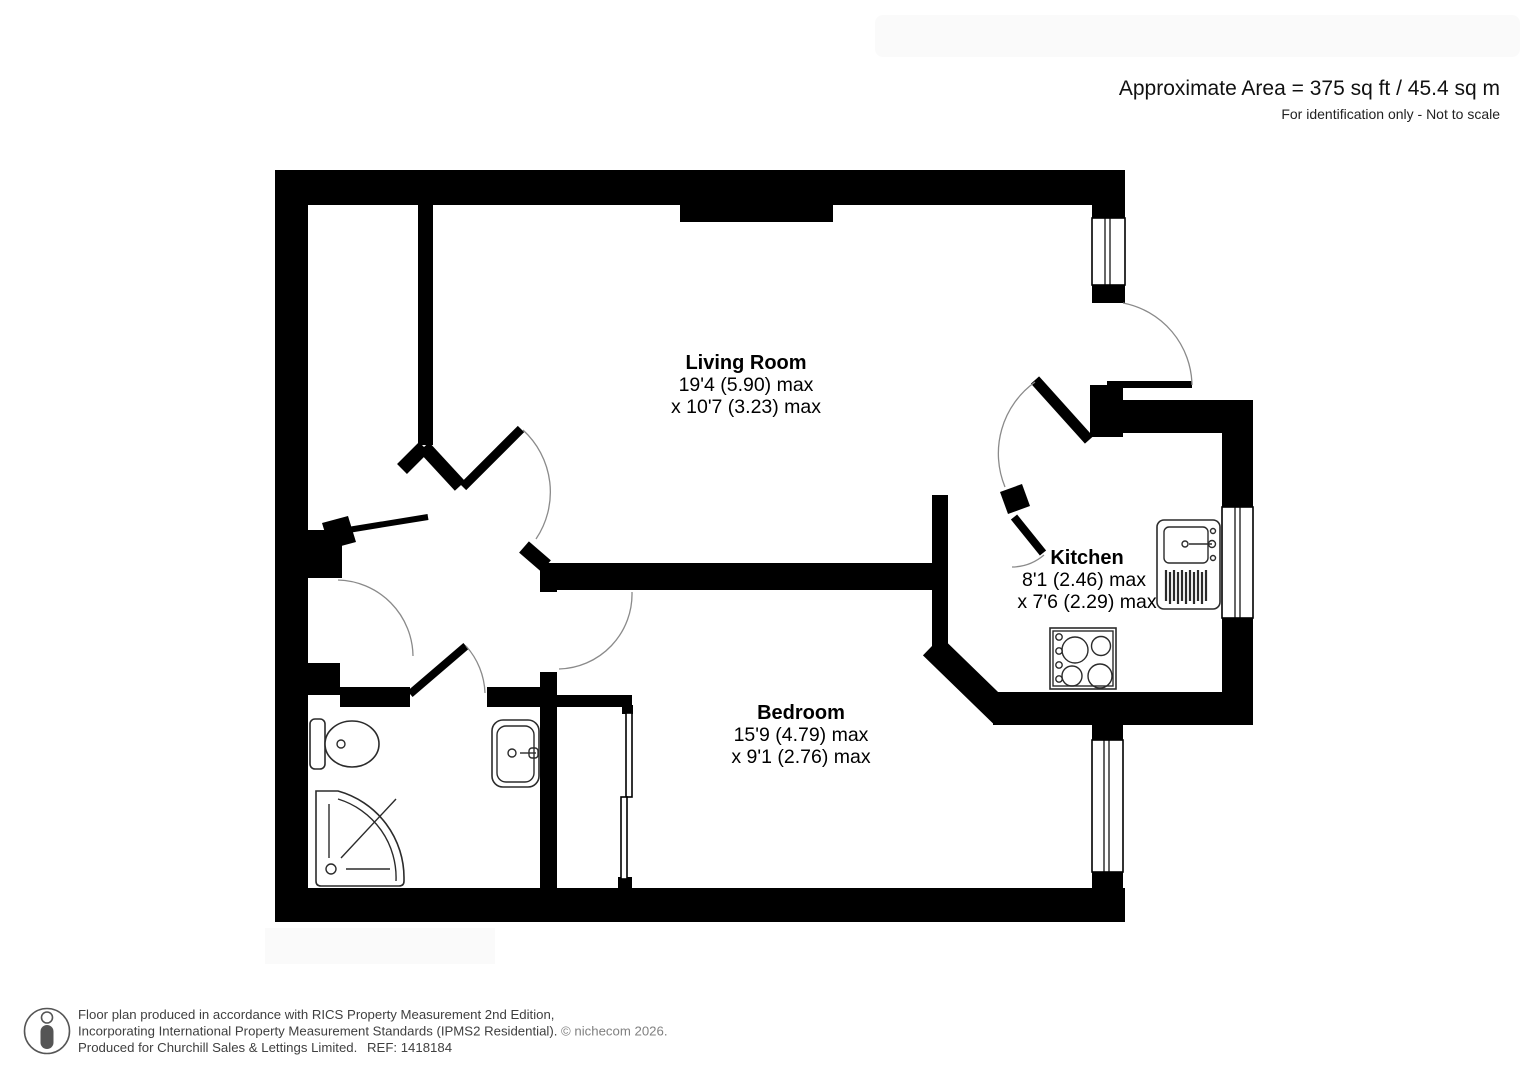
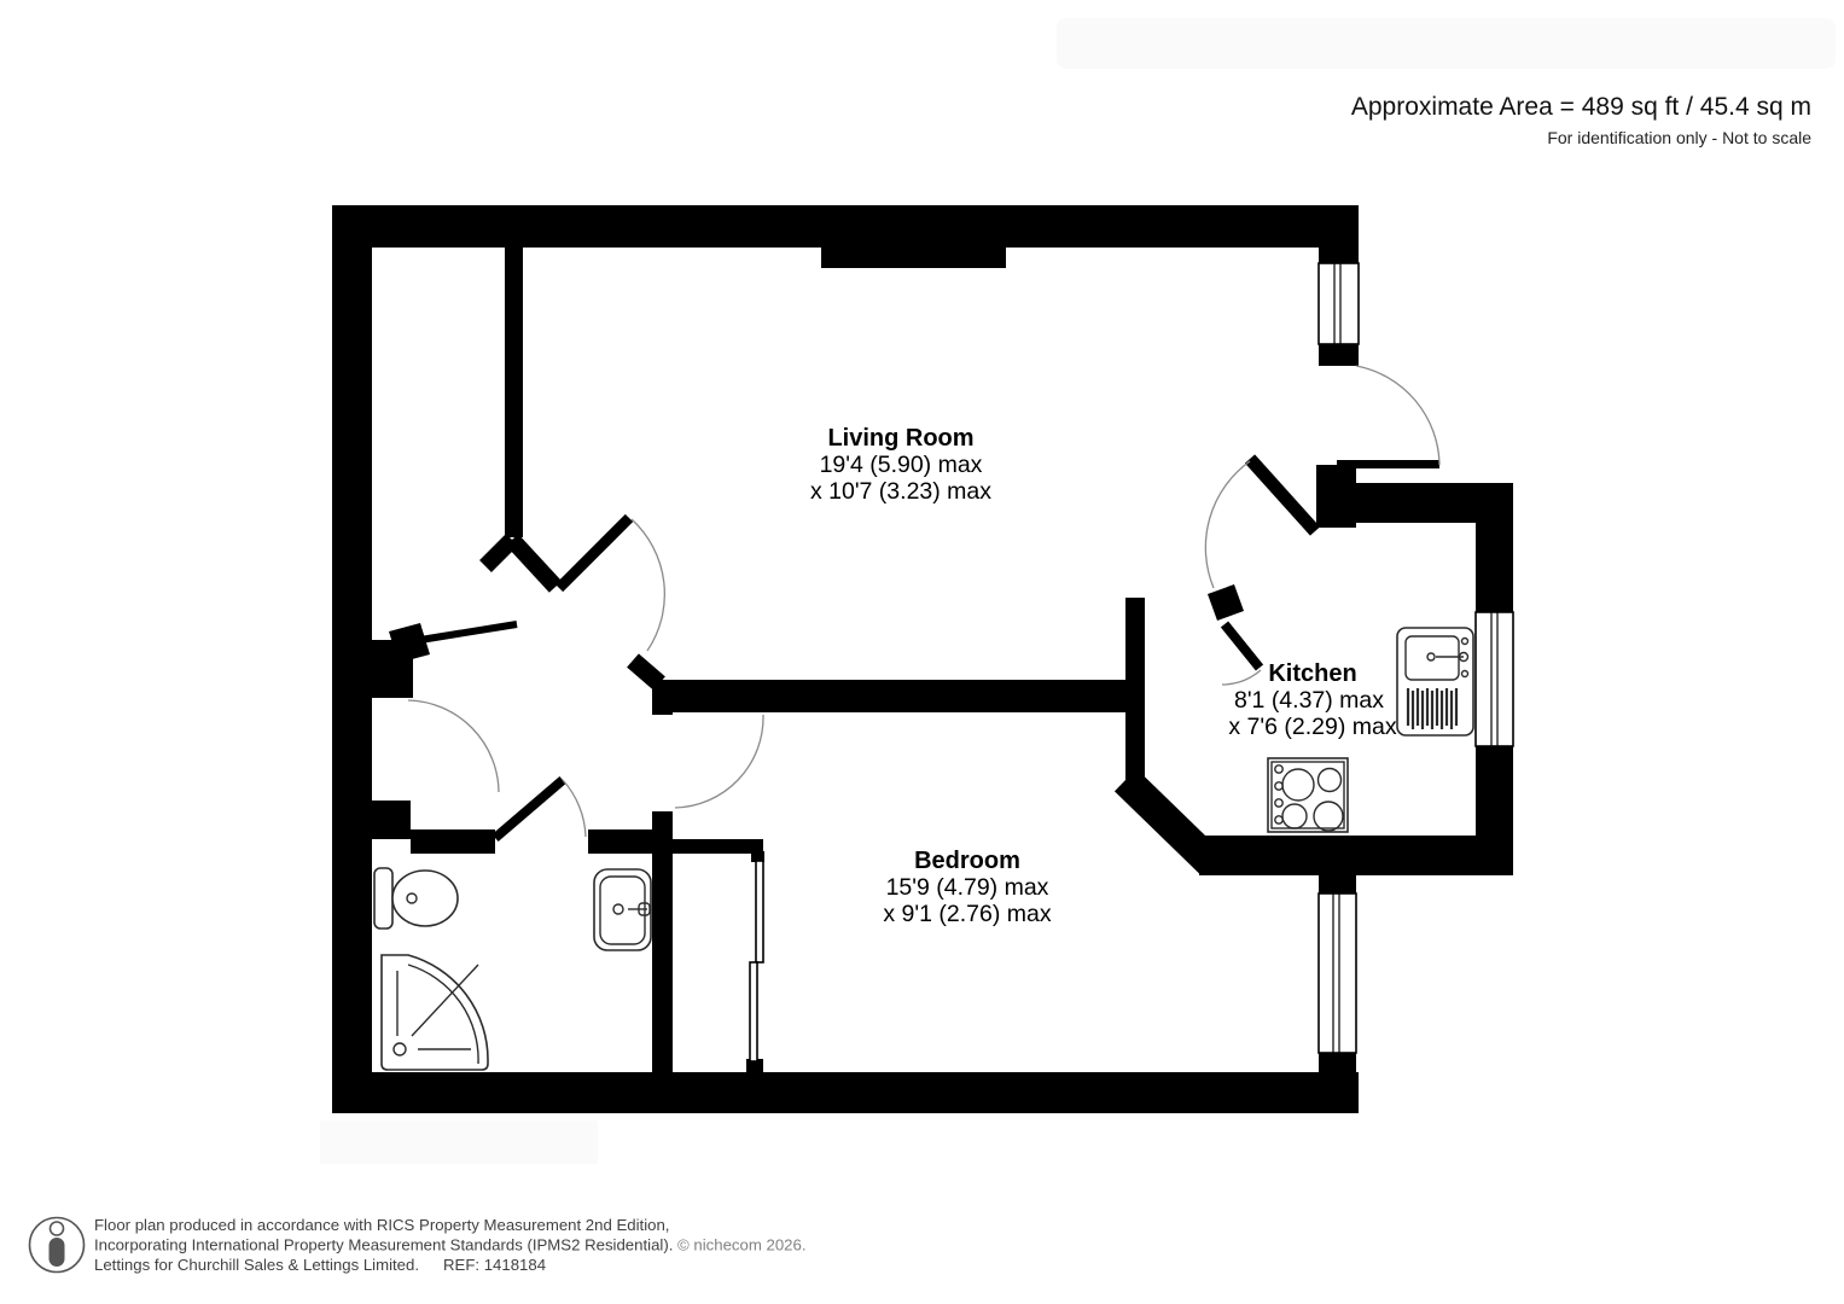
- Approximate Area = 375 sq ft / 45.4 sq m
+ Approximate Area = 489 sq ft / 45.4 sq m
  For identification only - Not to scale
  Living Room
  19'4 (5.90) max
  x 10'7 (3.23) max
  Kitchen
- 8'1 (2.46) max
+ 8'1 (4.37) max
  x 7'6 (2.29) max
  Bedroom
  15'9 (4.79) max
  x 9'1 (2.76) max
  Floor plan produced in accordance with RICS Property Measurement 2nd Edition,
  Incorporating International Property Measurement Standards (IPMS2 Residential).
  © nichecom 2026.
- Produced for Churchill Sales & Lettings Limited.
+ Lettings for Churchill Sales & Lettings Limited.
  REF: 1418184
